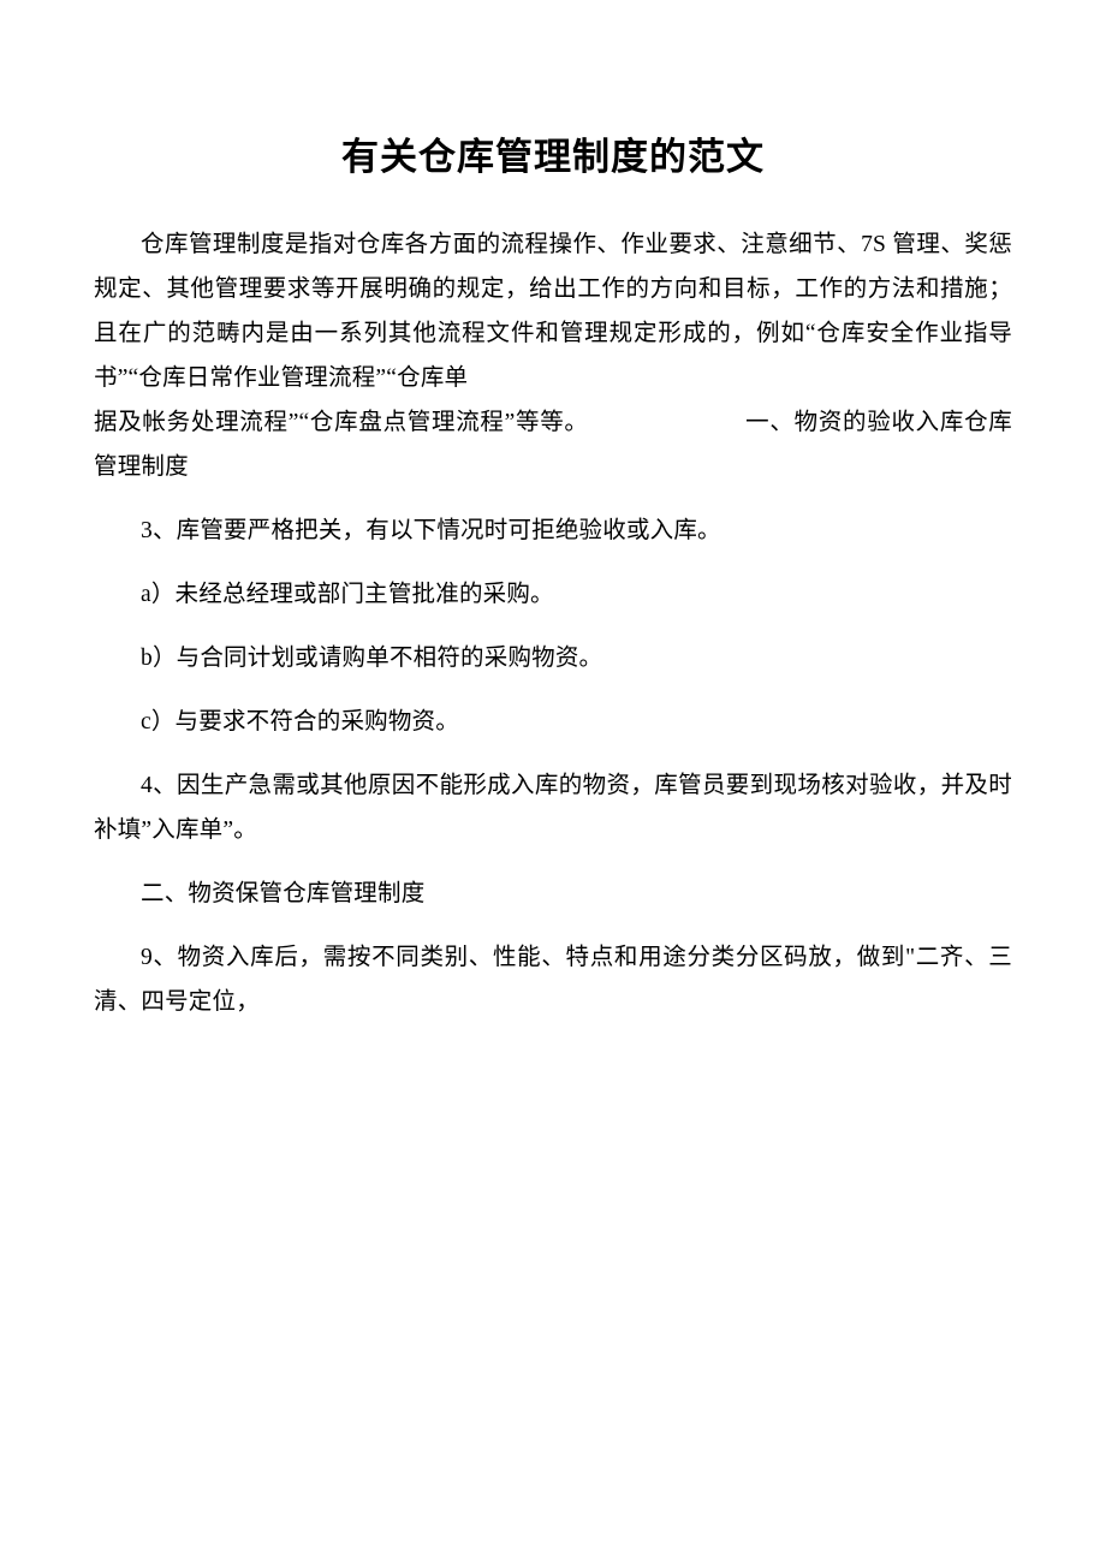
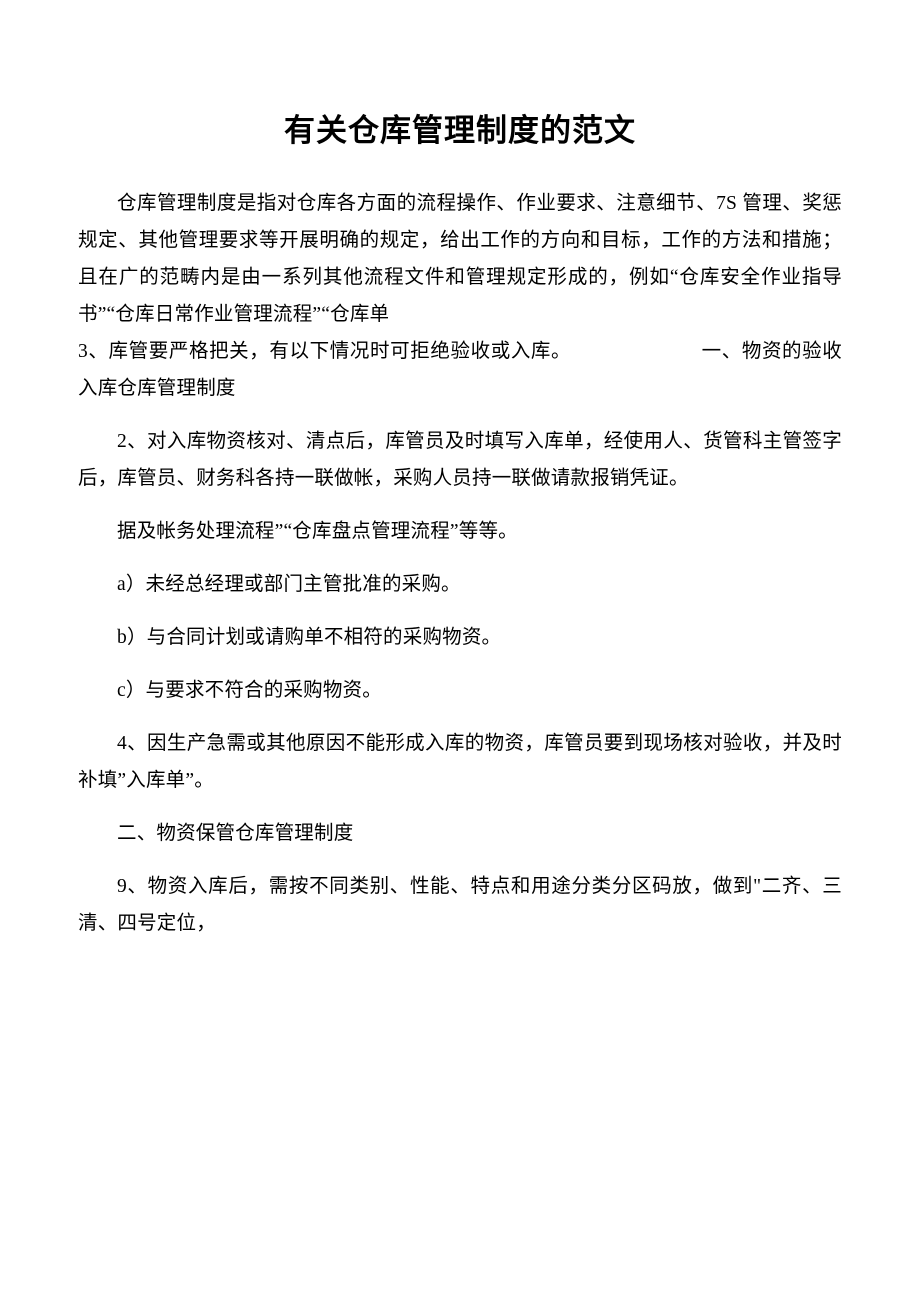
  有关仓库管理制度的范文
  仓库管理制度是指对仓库各方面的流程操作、作业要求、注意细节、7S 管理、奖惩规定、其他管理要求等开展明确的规定，给出工作的方向和目标，工作的方法和措施；且在广的范畴内是由一系列其他流程文件和管理规定形成的，例如“仓库安全作业指导书”“仓库日常作业管理流程”“仓库单
- 据及帐务处理流程”“仓库盘点管理流程”等等。 一、物资的验收入库仓库管理制度
+ 3、库管要严格把关，有以下情况时可拒绝验收或入库。 一、物资的验收入库仓库管理制度
+ 2、对入库物资核对、清点后，库管员及时填写入库单，经使用人、货管科主管签字后，库管员、财务科各持一联做帐，采购人员持一联做请款报销凭证。
- 3、库管要严格把关，有以下情况时可拒绝验收或入库。
+ 据及帐务处理流程”“仓库盘点管理流程”等等。
  a）未经总经理或部门主管批准的采购。
  b）与合同计划或请购单不相符的采购物资。
  c）与要求不符合的采购物资。
  4、因生产急需或其他原因不能形成入库的物资，库管员要到现场核对验收，并及时补填”入库单”。
  二、物资保管仓库管理制度
  9、物资入库后，需按不同类别、性能、特点和用途分类分区码放，做到"二齐、三清、四号定位，
